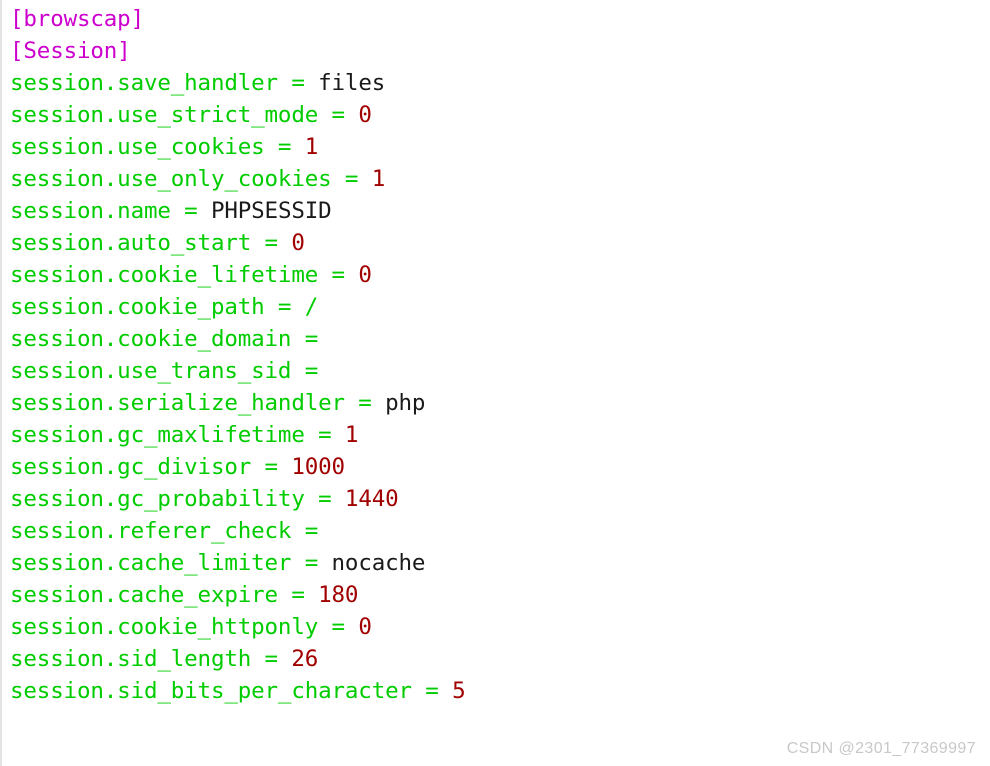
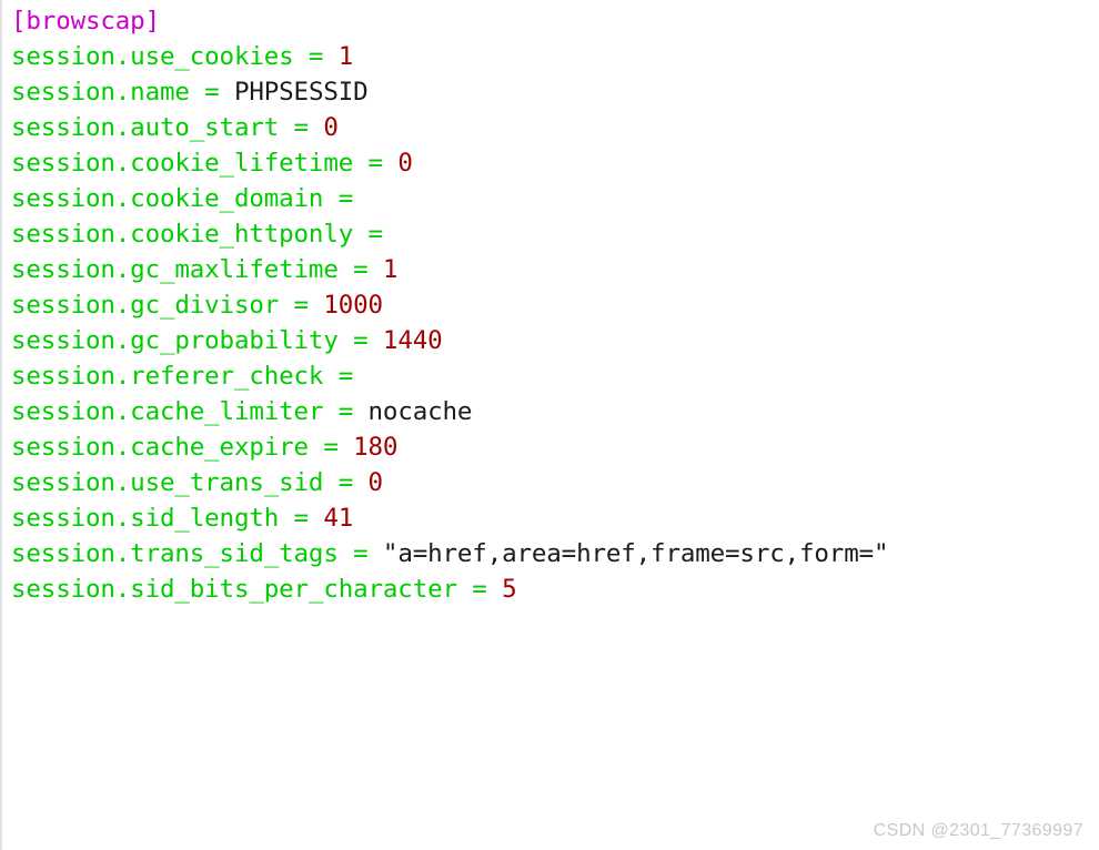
  [browscap]
- [Session]
- session.save_handler = files
- session.use_strict_mode = 0
  session.use_cookies = 1
- session.use_only_cookies = 1
  session.name = PHPSESSID
  session.auto_start = 0
  session.cookie_lifetime = 0
- session.cookie_path = /
  session.cookie_domain =
- session.use_trans_sid =
+ session.cookie_httponly =
- session.serialize_handler = php
  session.gc_maxlifetime = 1
  session.gc_divisor = 1000
  session.gc_probability = 1440
  session.referer_check =
  session.cache_limiter = nocache
  session.cache_expire = 180
- session.cookie_httponly = 0
+ session.use_trans_sid = 0
- session.sid_length = 26
+ session.sid_length = 41
+ session.trans_sid_tags = "a=href,area=href,frame=src,form="
  session.sid_bits_per_character = 5
  CSDN @2301_77369997
